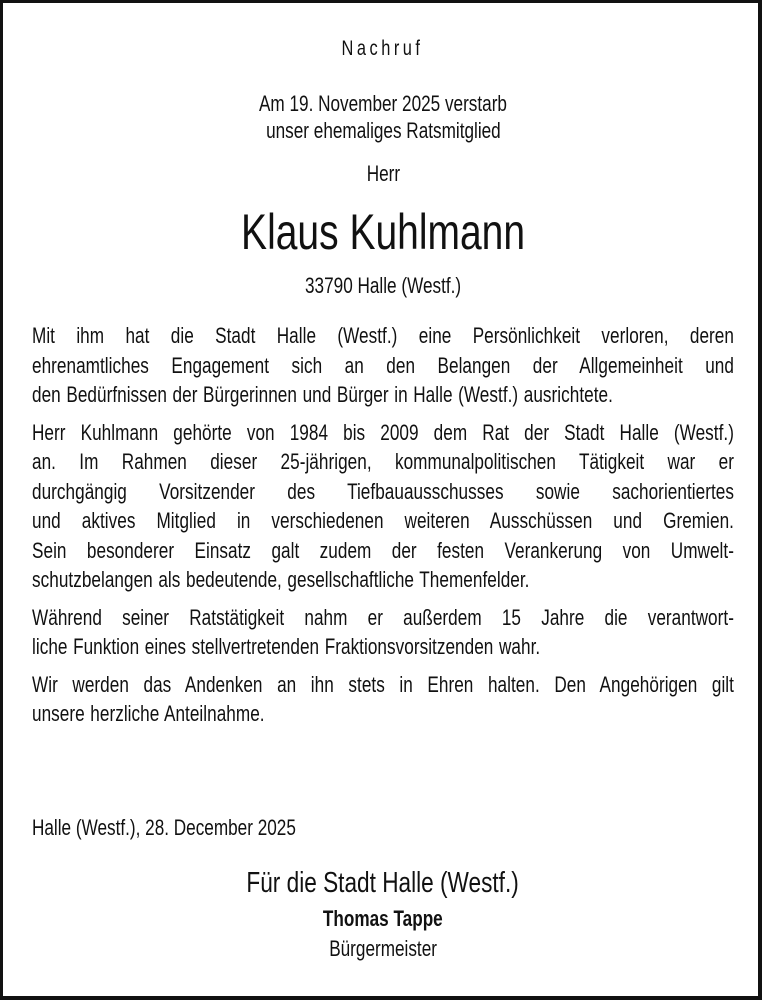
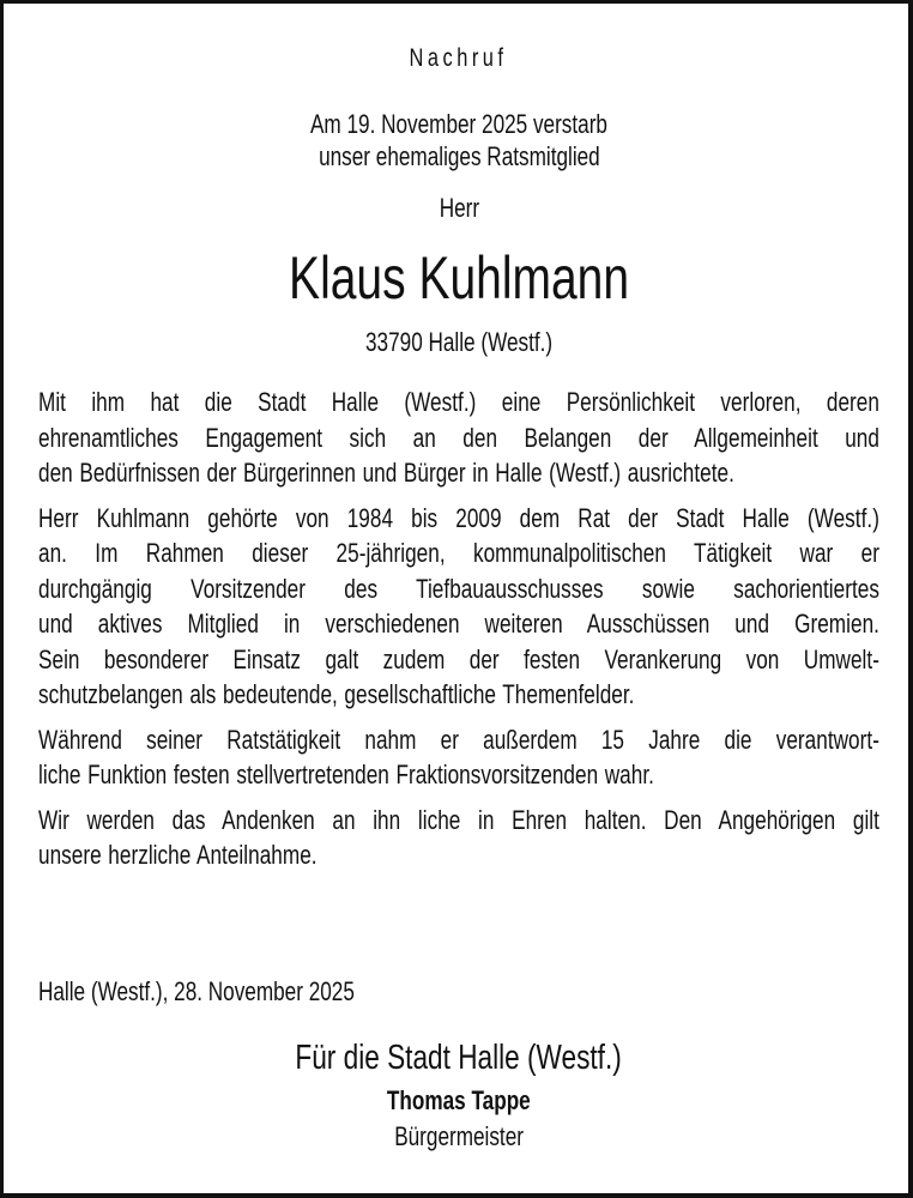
  Nachruf
  Am 19. November 2025 verstarb
  unser ehemaliges Ratsmitglied
  Herr
  Klaus Kuhlmann
  33790 Halle (Westf.)
  Mit ihm hat die Stadt Halle (Westf.) eine Persönlichkeit verloren, deren
  ehrenamtliches Engagement sich an den Belangen der Allgemeinheit und
  den Bedürfnissen der Bürgerinnen und Bürger in Halle (Westf.) ausrichtete.
  Herr Kuhlmann gehörte von 1984 bis 2009 dem Rat der Stadt Halle (Westf.)
  an. Im Rahmen dieser 25-jährigen, kommunalpolitischen Tätigkeit war er
  durchgängig Vorsitzender des Tiefbauausschusses sowie sachorientiertes
  und aktives Mitglied in verschiedenen weiteren Ausschüssen und Gremien.
  Sein besonderer Einsatz galt zudem der festen Verankerung von Umwelt-
  schutzbelangen als bedeutende, gesellschaftliche Themenfelder.
  Während seiner Ratstätigkeit nahm er außerdem 15 Jahre die verantwort-
- liche Funktion eines stellvertretenden Fraktionsvorsitzenden wahr.
+ liche Funktion festen stellvertretenden Fraktionsvorsitzenden wahr.
- Wir werden das Andenken an ihn stets in Ehren halten. Den Angehörigen gilt
+ Wir werden das Andenken an ihn liche in Ehren halten. Den Angehörigen gilt
  unsere herzliche Anteilnahme.
- Halle (Westf.), 28. December 2025
+ Halle (Westf.), 28. November 2025
  Für die Stadt Halle (Westf.)
  Thomas Tappe
  Bürgermeister
